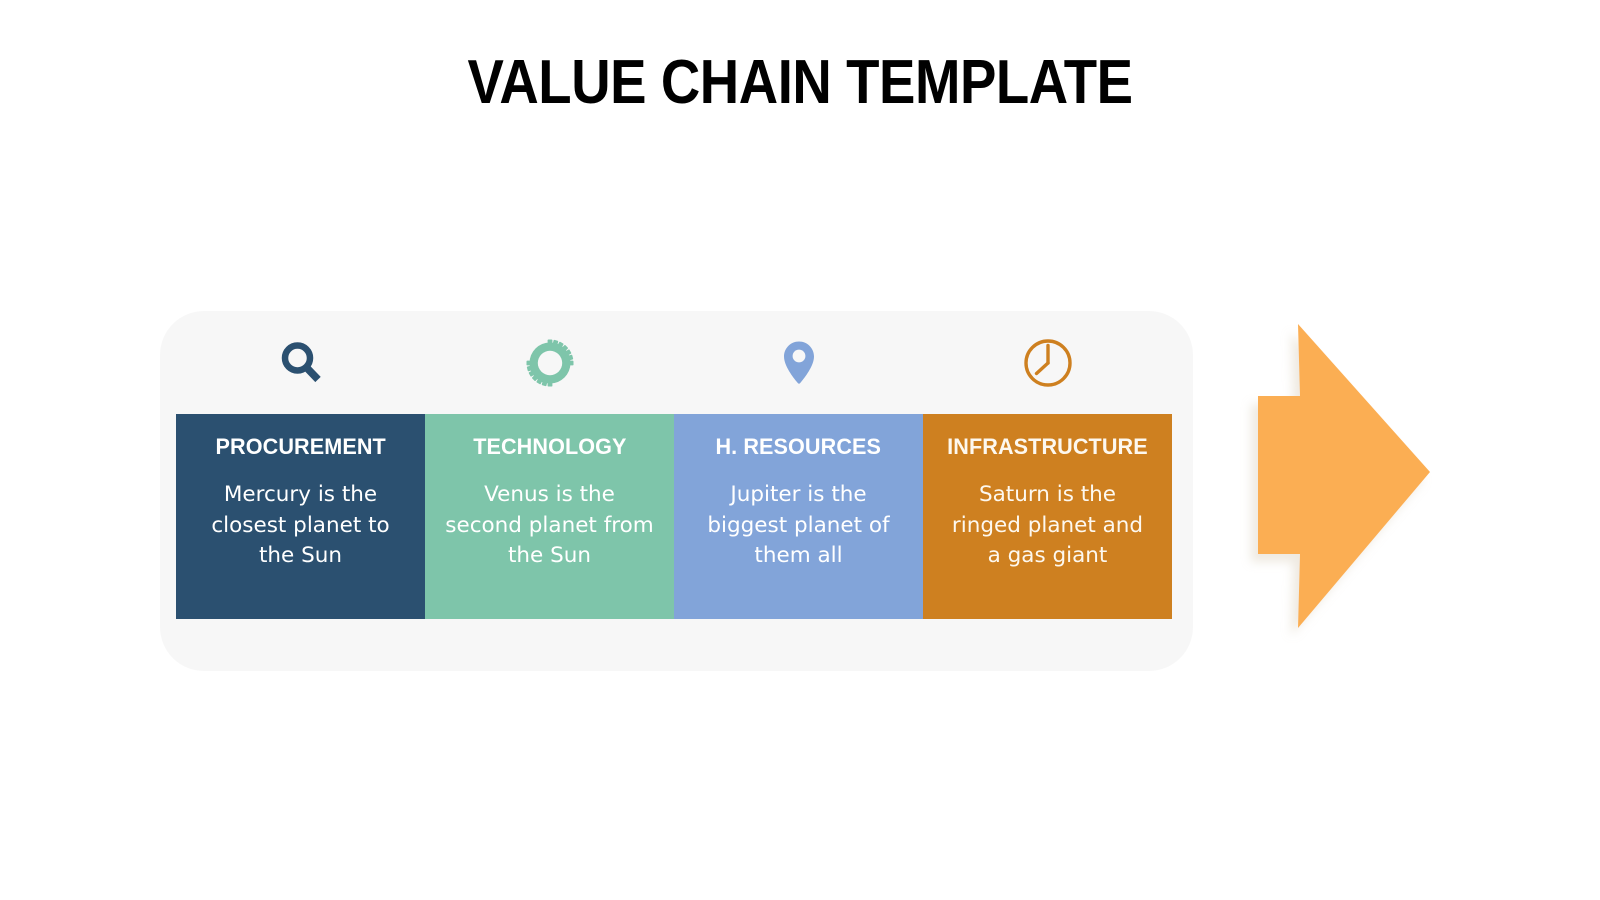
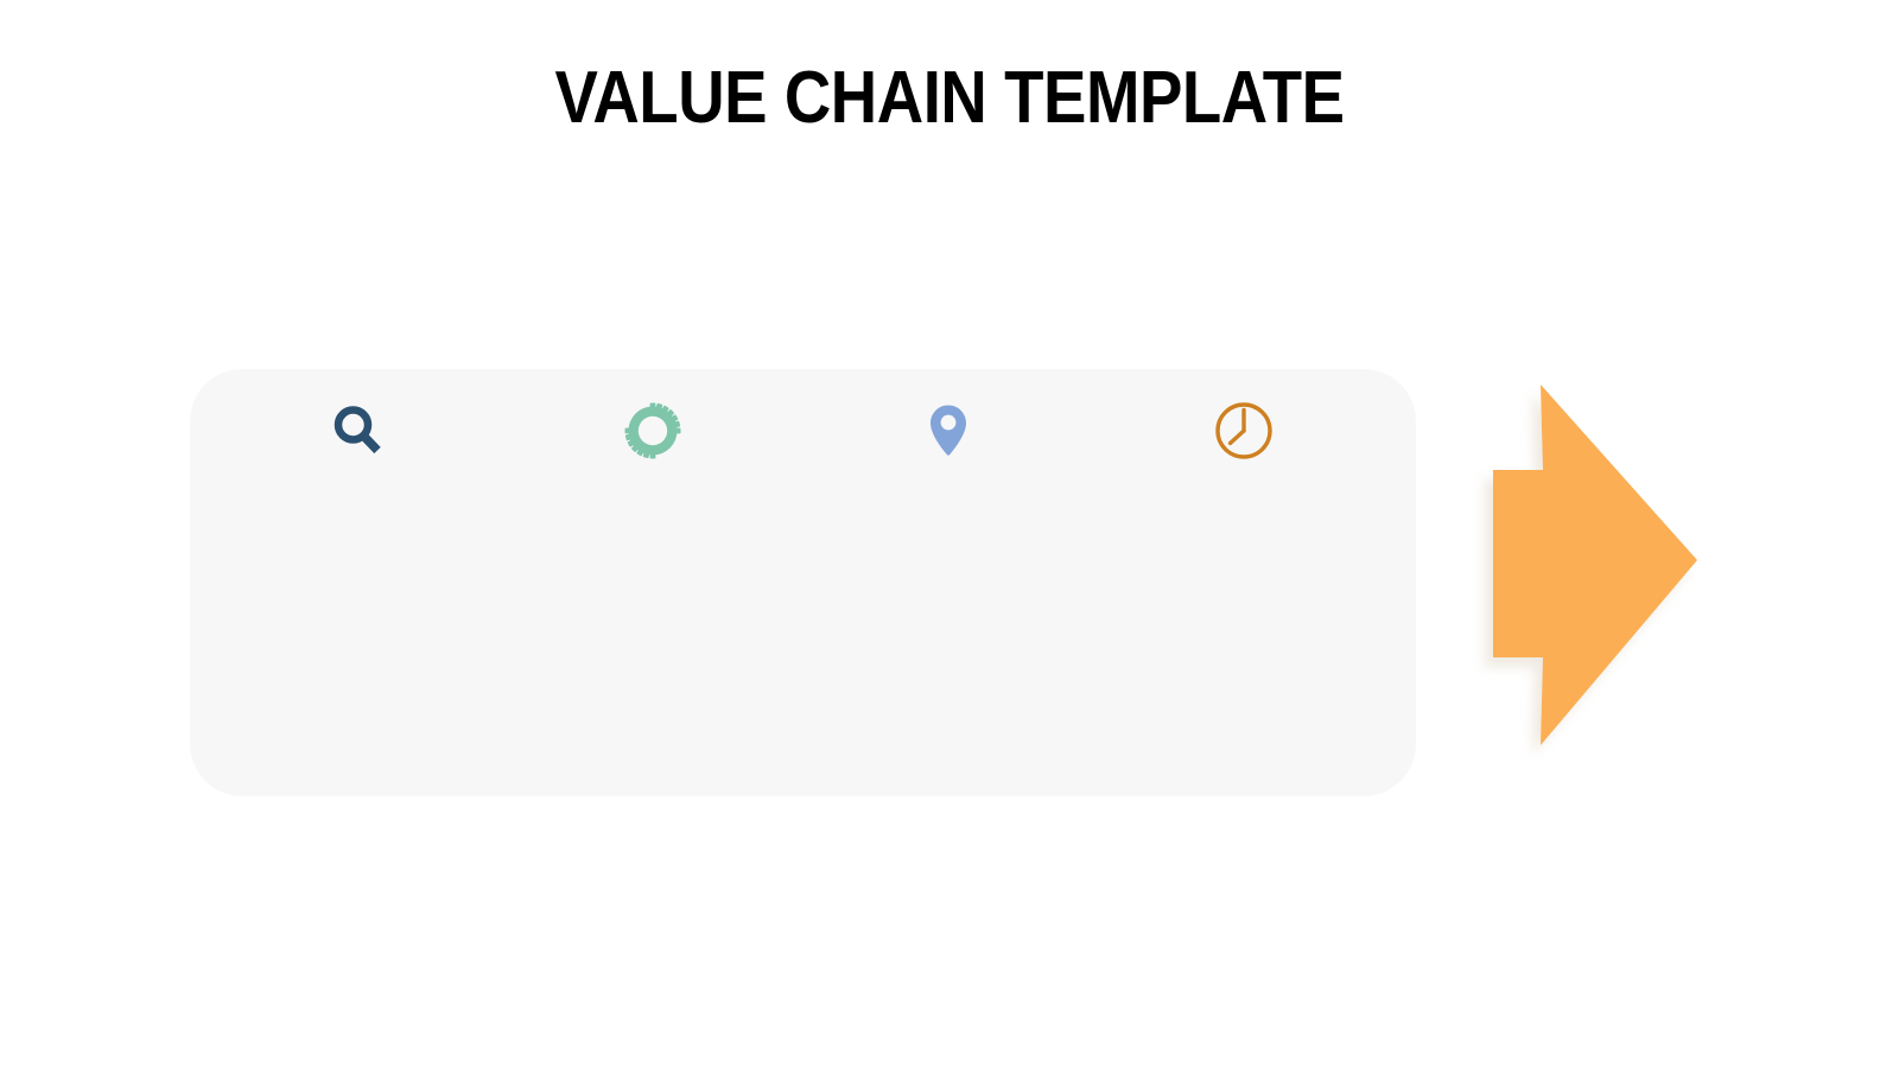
  VALUE CHAIN TEMPLATE
- PROCUREMENT
- Mercury is the closest planet to the Sun
- TECHNOLOGY
- Venus is the second planet from the Sun
- H. RESOURCES
- Jupiter is the biggest planet of them all
- INFRASTRUCTURE
- Saturn is the ringed planet and a gas giant
